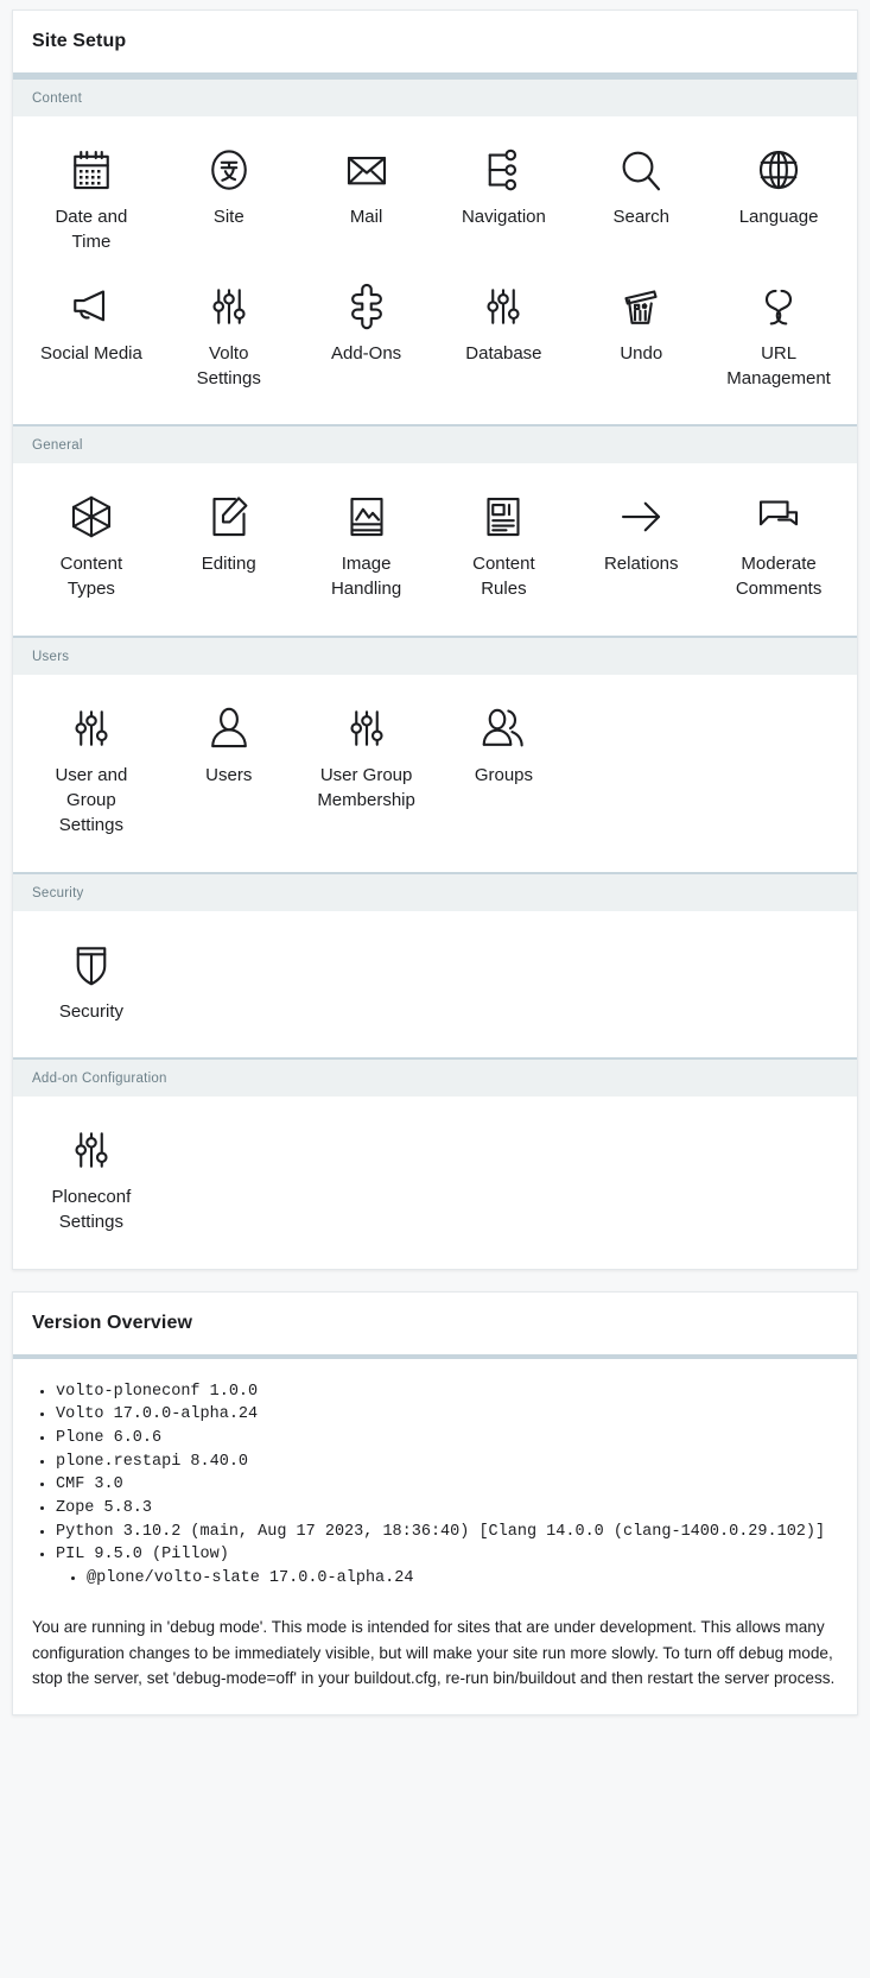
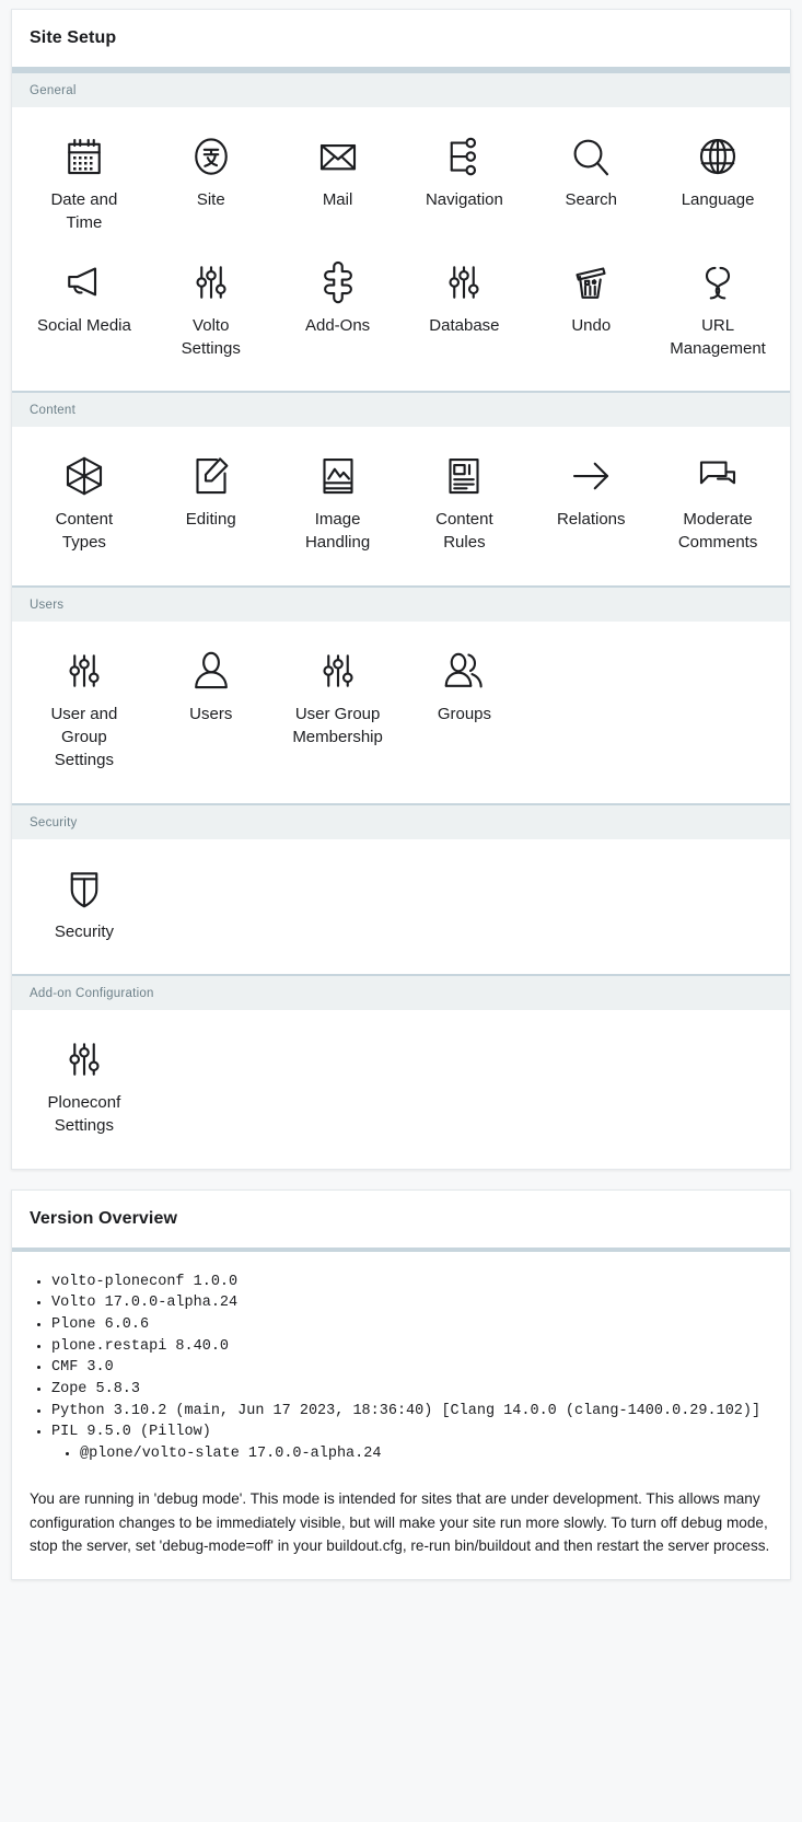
  Site Setup
- Content
+ General
  Date and Time
  Site
  Mail
  Navigation
  Search
  Language
  Social Media
  Volto Settings
  Add-Ons
  Database
  Undo
  URL Management
- General
+ Content
  Content Types
  Editing
  Image Handling
  Content Rules
  Relations
  Moderate Comments
  Users
  User and Group Settings
  Users
  User Group Membership
  Groups
  Security
  Security
  Add-on Configuration
  Ploneconf Settings
  Version Overview
  volto-ploneconf 1.0.0
  Volto 17.0.0-alpha.24
  Plone 6.0.6
  plone.restapi 8.40.0
  CMF 3.0
  Zope 5.8.3
- Python 3.10.2 (main, Aug 17 2023, 18:36:40) [Clang 14.0.0 (clang-1400.0.29.102)]
+ Python 3.10.2 (main, Jun 17 2023, 18:36:40) [Clang 14.0.0 (clang-1400.0.29.102)]
  PIL 9.5.0 (Pillow)
  @plone/volto-slate 17.0.0-alpha.24
  You are running in 'debug mode'. This mode is intended for sites that are under development. This allows many configuration changes to be immediately visible, but will make your site run more slowly. To turn off debug mode, stop the server, set 'debug-mode=off' in your buildout.cfg, re-run bin/buildout and then restart the server process.
